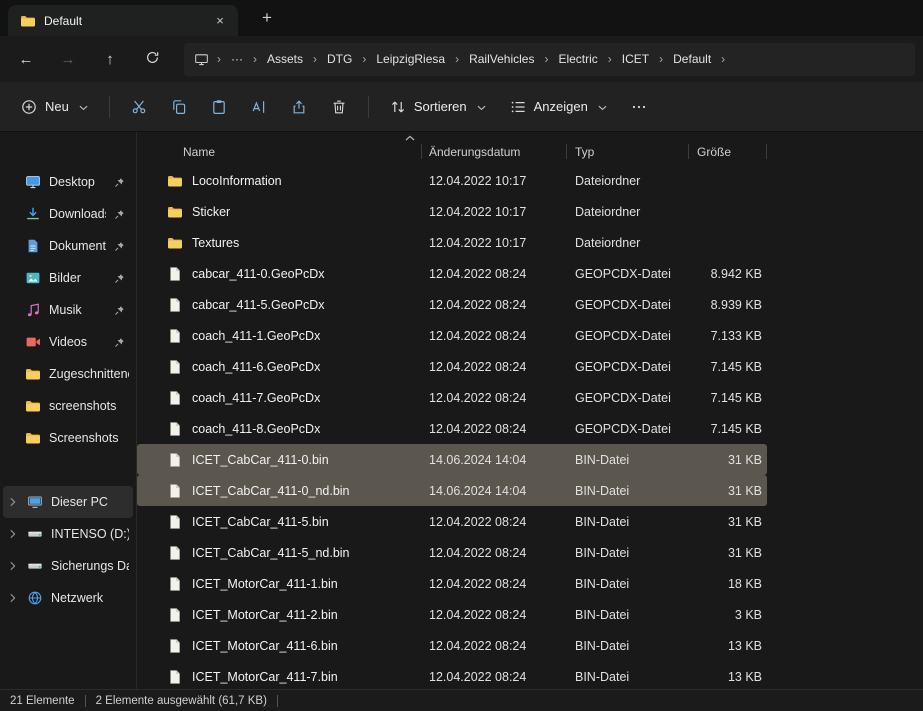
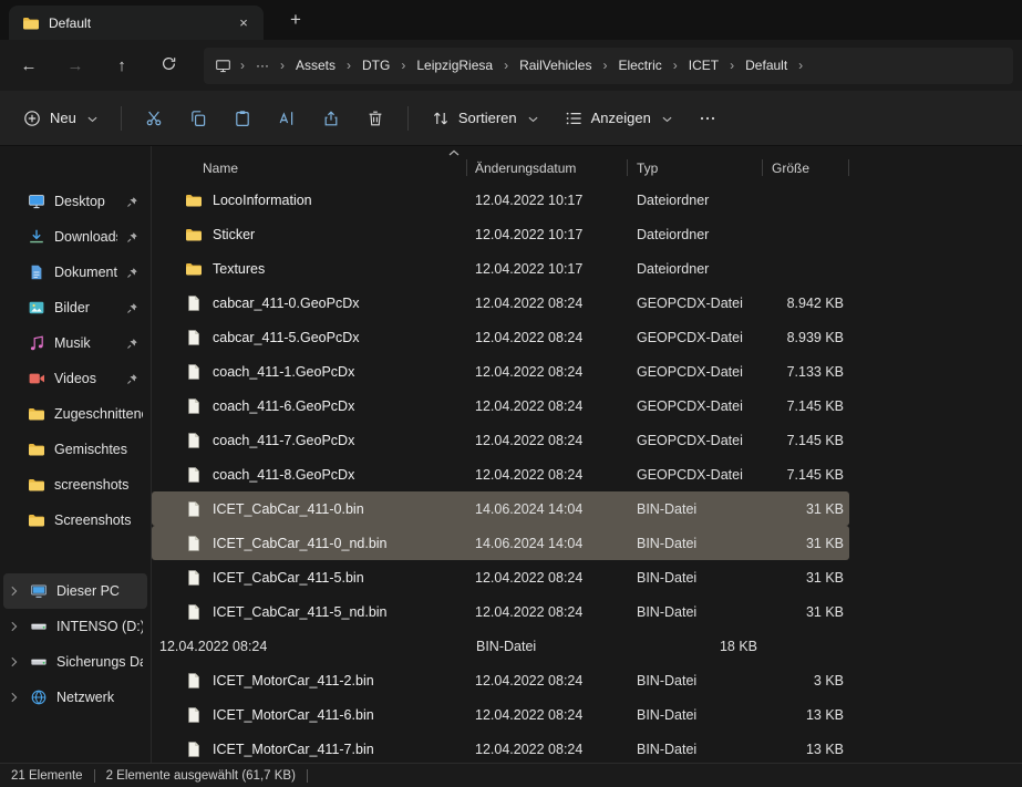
  Default
  ×
  +
  ←
  →
  ↑
  ›
  ···
  ›
  Assets
  ›
  DTG
  ›
  LeipzigRiesa
  ›
  RailVehicles
  ›
  Electric
  ›
  ICET
  ›
  Default
  ›
  Neu
  Sortieren
  Anzeigen
  Desktop
  Download
  Dokument
  Bilder
  Musik
  Videos
  Zugeschnitten
+ Gemischtes
  screenshots
  Screenshots
  Dieser PC
  INTENSO (D:)
  Sicherungs D
  Netzwerk
  Name
  Änderungsdatum
  Typ
  Größe
  LocoInformation
  12.04.2022 10:17
  Dateiordner
  Sticker
  12.04.2022 10:17
  Dateiordner
  Textures
  12.04.2022 10:17
  Dateiordner
  cabcar_411-0.GeoPcDx
  12.04.2022 08:24
  GEOPCDX-Datei
  8.942 KB
  cabcar_411-5.GeoPcDx
  12.04.2022 08:24
  GEOPCDX-Datei
  8.939 KB
  coach_411-1.GeoPcDx
  12.04.2022 08:24
  GEOPCDX-Datei
  7.133 KB
  coach_411-6.GeoPcDx
  12.04.2022 08:24
  GEOPCDX-Datei
  7.145 KB
  coach_411-7.GeoPcDx
  12.04.2022 08:24
  GEOPCDX-Datei
  7.145 KB
  coach_411-8.GeoPcDx
  12.04.2022 08:24
  GEOPCDX-Datei
  7.145 KB
  ICET_CabCar_411-0.bin
  14.06.2024 14:04
  BIN-Datei
  31 KB
  ICET_CabCar_411-0_nd.bin
  14.06.2024 14:04
  BIN-Datei
  31 KB
  ICET_CabCar_411-5.bin
  12.04.2022 08:24
  BIN-Datei
  31 KB
  ICET_CabCar_411-5_nd.bin
  12.04.2022 08:24
  BIN-Datei
  31 KB
- ICET_MotorCar_411-1.bin
  12.04.2022 08:24
  BIN-Datei
  18 KB
  ICET_MotorCar_411-2.bin
  12.04.2022 08:24
  BIN-Datei
  3 KB
  ICET_MotorCar_411-6.bin
  12.04.2022 08:24
  BIN-Datei
  13 KB
  ICET_MotorCar_411-7.bin
  12.04.2022 08:24
  BIN-Datei
  13 KB
  21 Elemente
  2 Elemente ausgewählt (61,7 KB)
